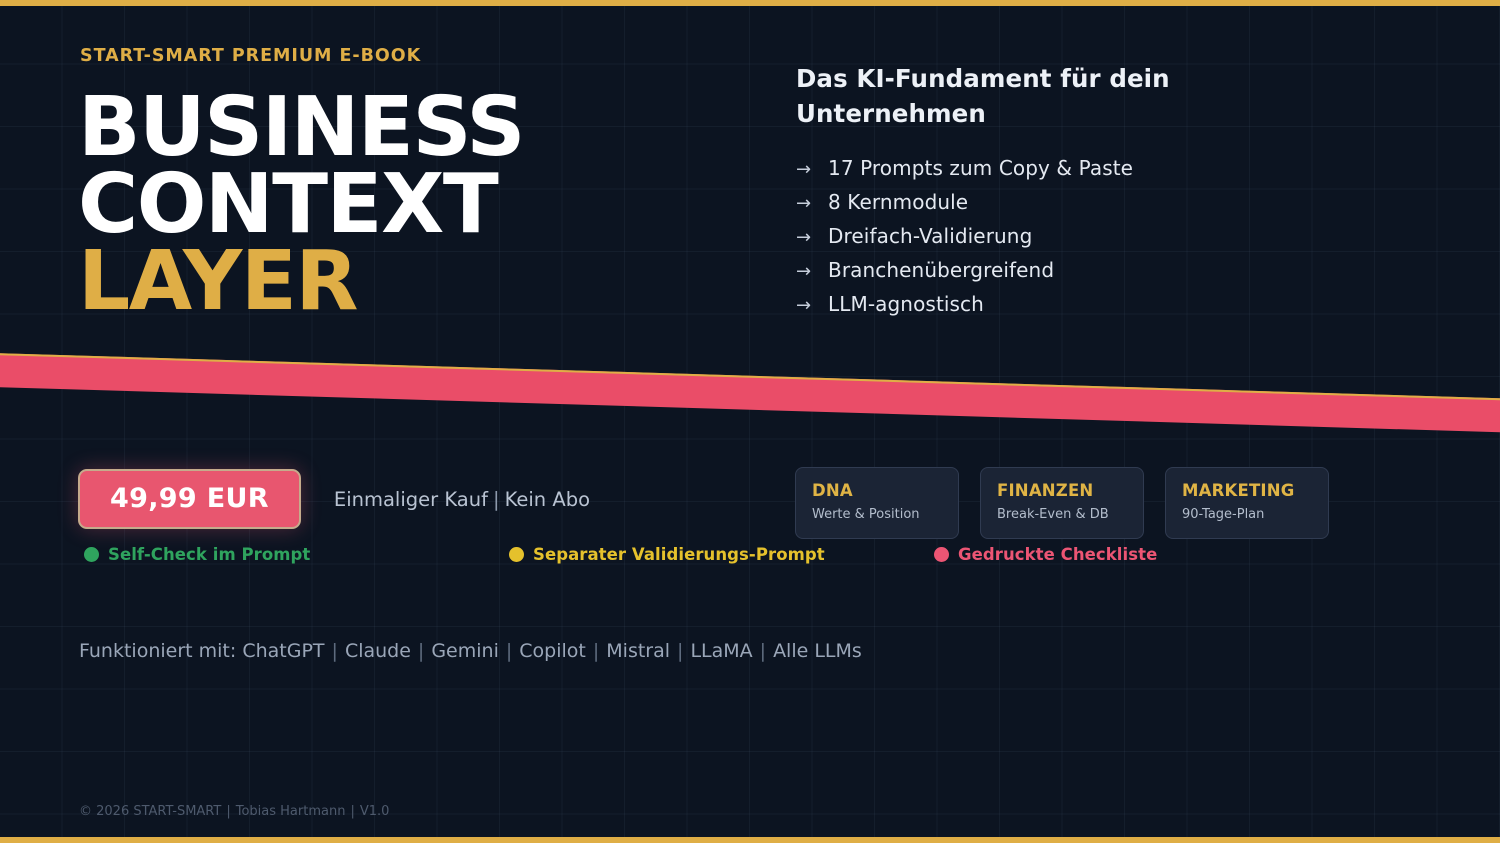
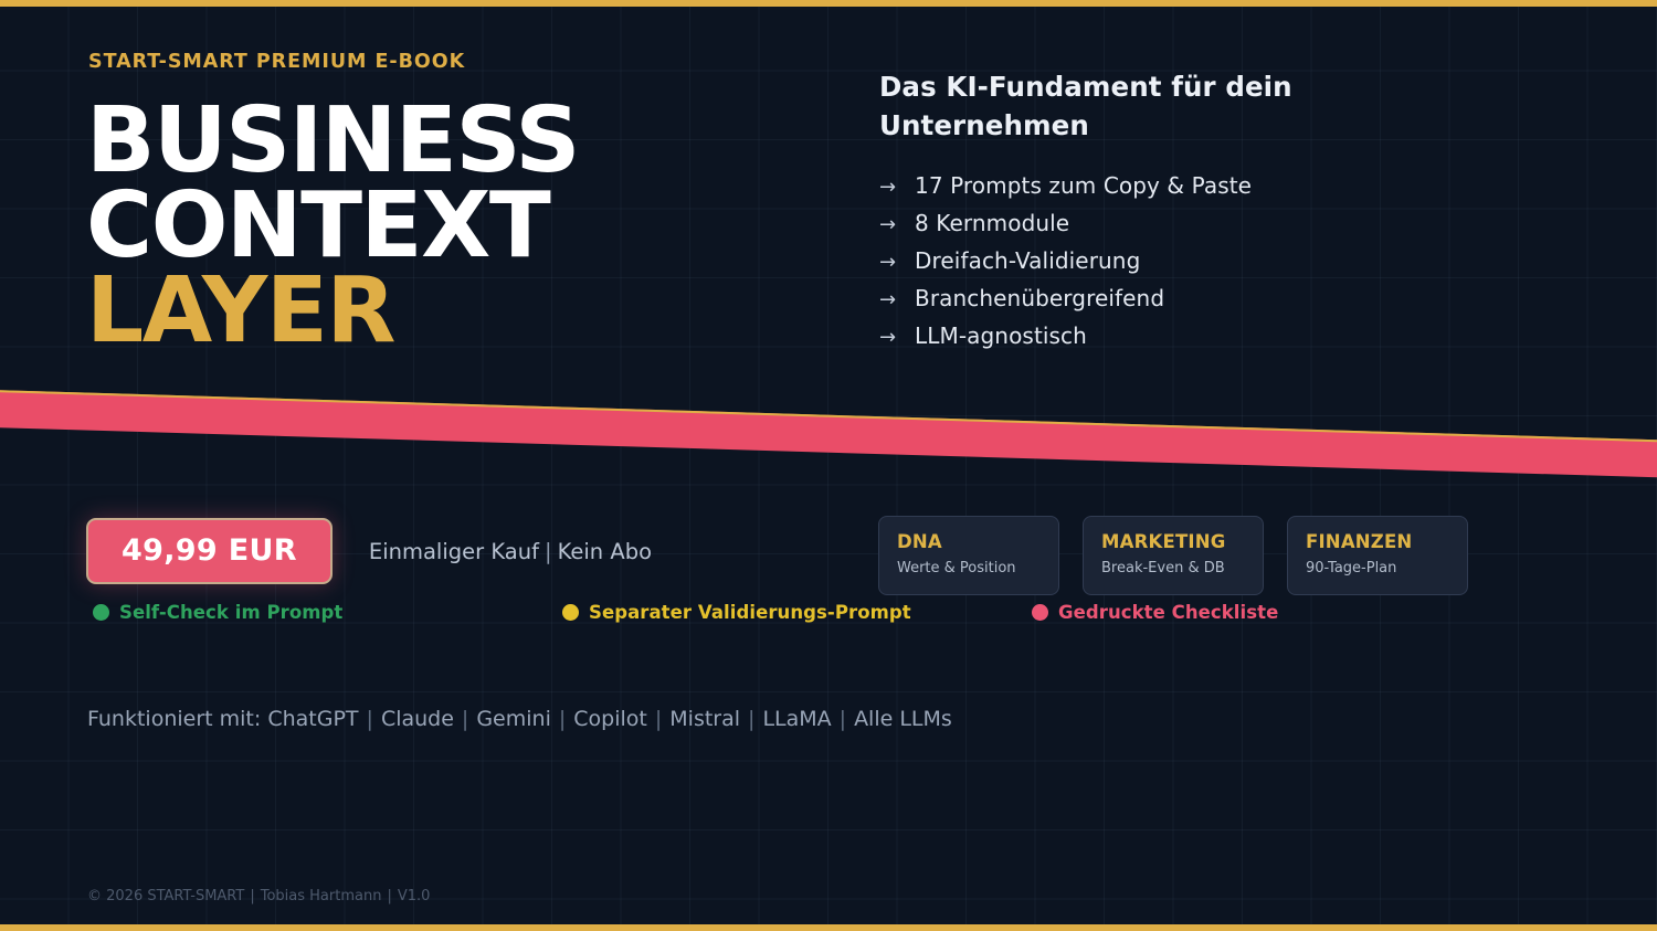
  START-SMART PREMIUM E-BOOK
  BUSINESS
  CONTEXT
  LAYER
  Das KI-Fundament für dein Unternehmen
  →
  17 Prompts zum Copy & Paste
  →
  8 Kernmodule
  →
  Dreifach-Validierung
  →
  Branchenübergreifend
  →
  LLM-agnostisch
  49,99 EUR
  Einmaliger Kauf | Kein Abo
  DNA
  Werte & Position
- FINANZEN
+ MARKETING
  Break-Even & DB
- MARKETING
+ FINANZEN
  90-Tage-Plan
  Self-Check im Prompt
  Separater Validierungs-Prompt
  Gedruckte Checkliste
  Funktioniert mit: ChatGPT | Claude | Gemini | Copilot | Mistral | LLaMA | Alle LLMs
  © 2026 START-SMART | Tobias Hartmann | V1.0
